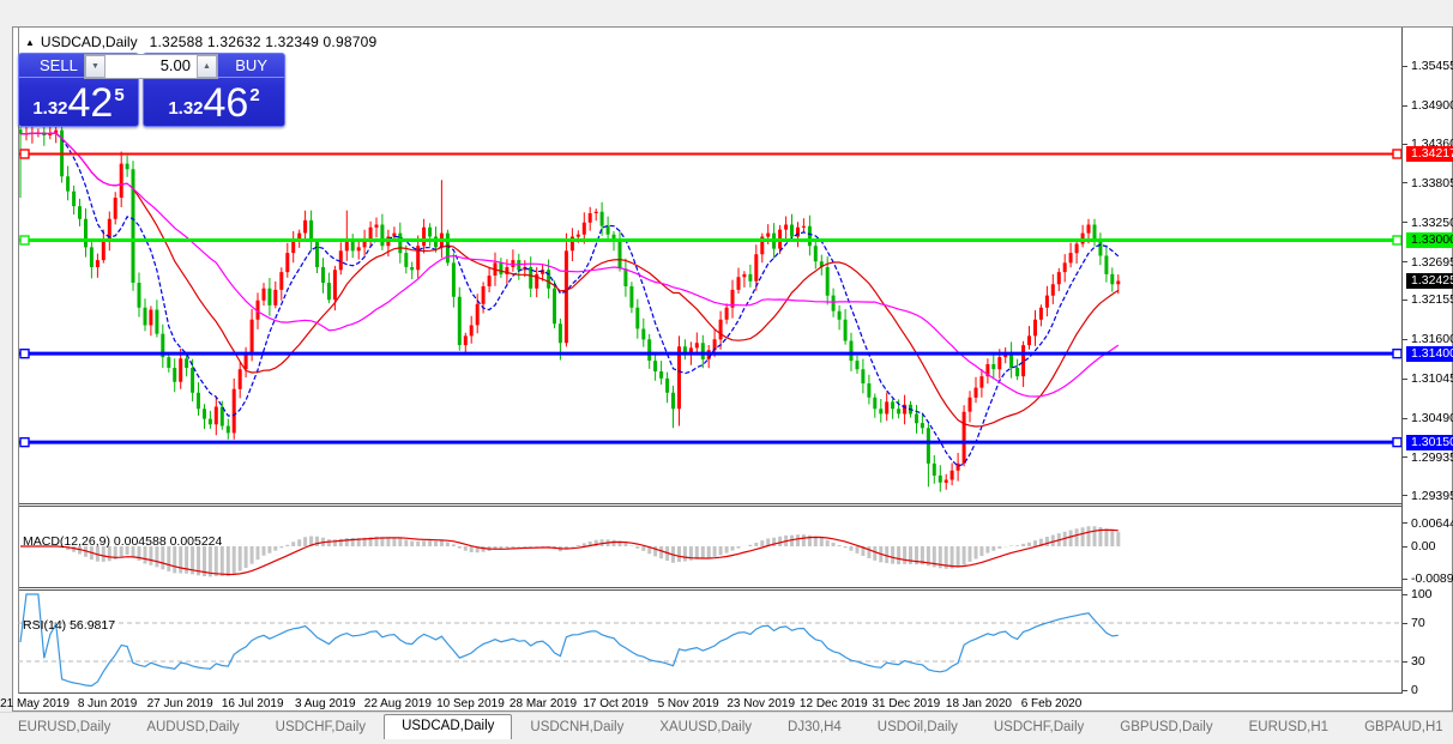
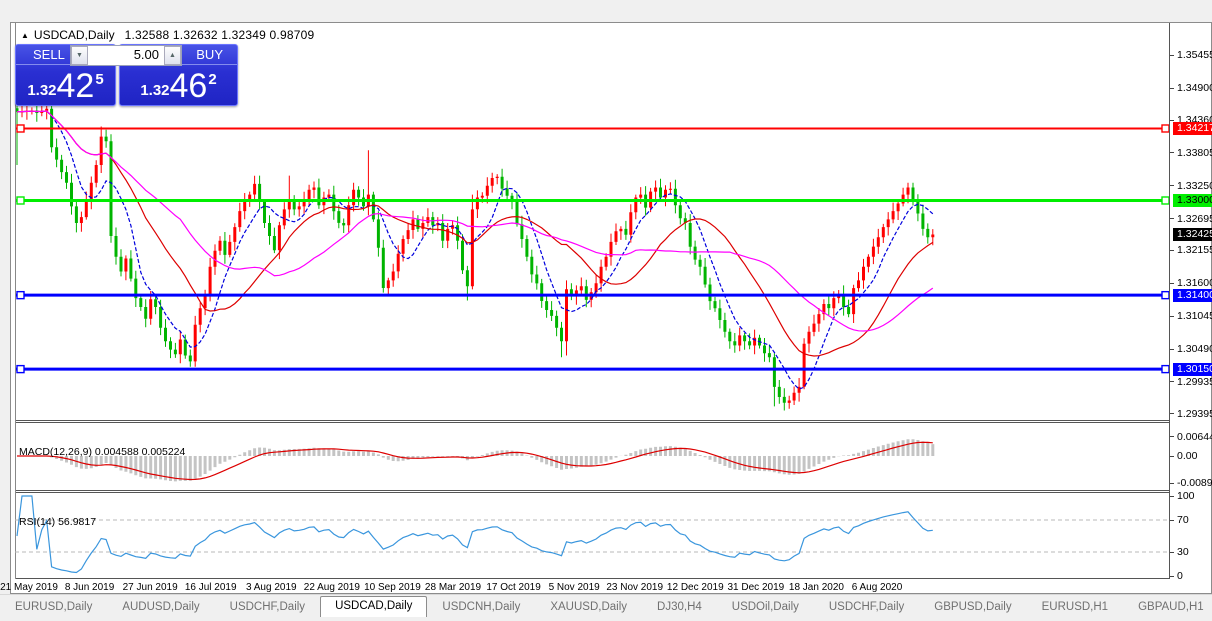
  ▲
  USDCAD,Daily
  1.32588 1.32632 1.32349 0.98709
  SELL
  1.32
  42
  5
  BUY
  1.32
  46
  2
  5.00
  MACD(12,26,9) 0.004588 0.005224
  RSI(14) 56.9817
  1.3545
  1.3490
  1.3436
  1.3380
  1.3325
  1.3269
  1.3215
  1.3160
  1.3104
  1.3049
  1.2993
  1.2939
  0.0064
  0.00
  -0.0089
  100
  70
  30
  0
  1.3421
  1.3300
  1.3140
  1.3015
  1.3242
  21 May 2019
  8 Jun 2019
  27 Jun 2019
  16 Jul 2019
  3 Aug 2019
  22 Aug 2019
  10 Sep 2019
  28 Mar 2019
  17 Oct 2019
  5 Nov 2019
  23 Nov 2019
  12 Dec 2019
  31 Dec 2019
  18 Jan 2020
- 6 Feb 2020
+ 6 Aug 2020
  EURUSD,Daily
  AUDUSD,Daily
  USDCHF,Daily
  USDCAD,Daily
  USDCNH,Daily
  XAUUSD,Daily
  DJ30,H4
  USDOil,Daily
  USDCHF,Daily
  GBPUSD,Daily
  EURUSD,H1
  GBPAUD,H1
